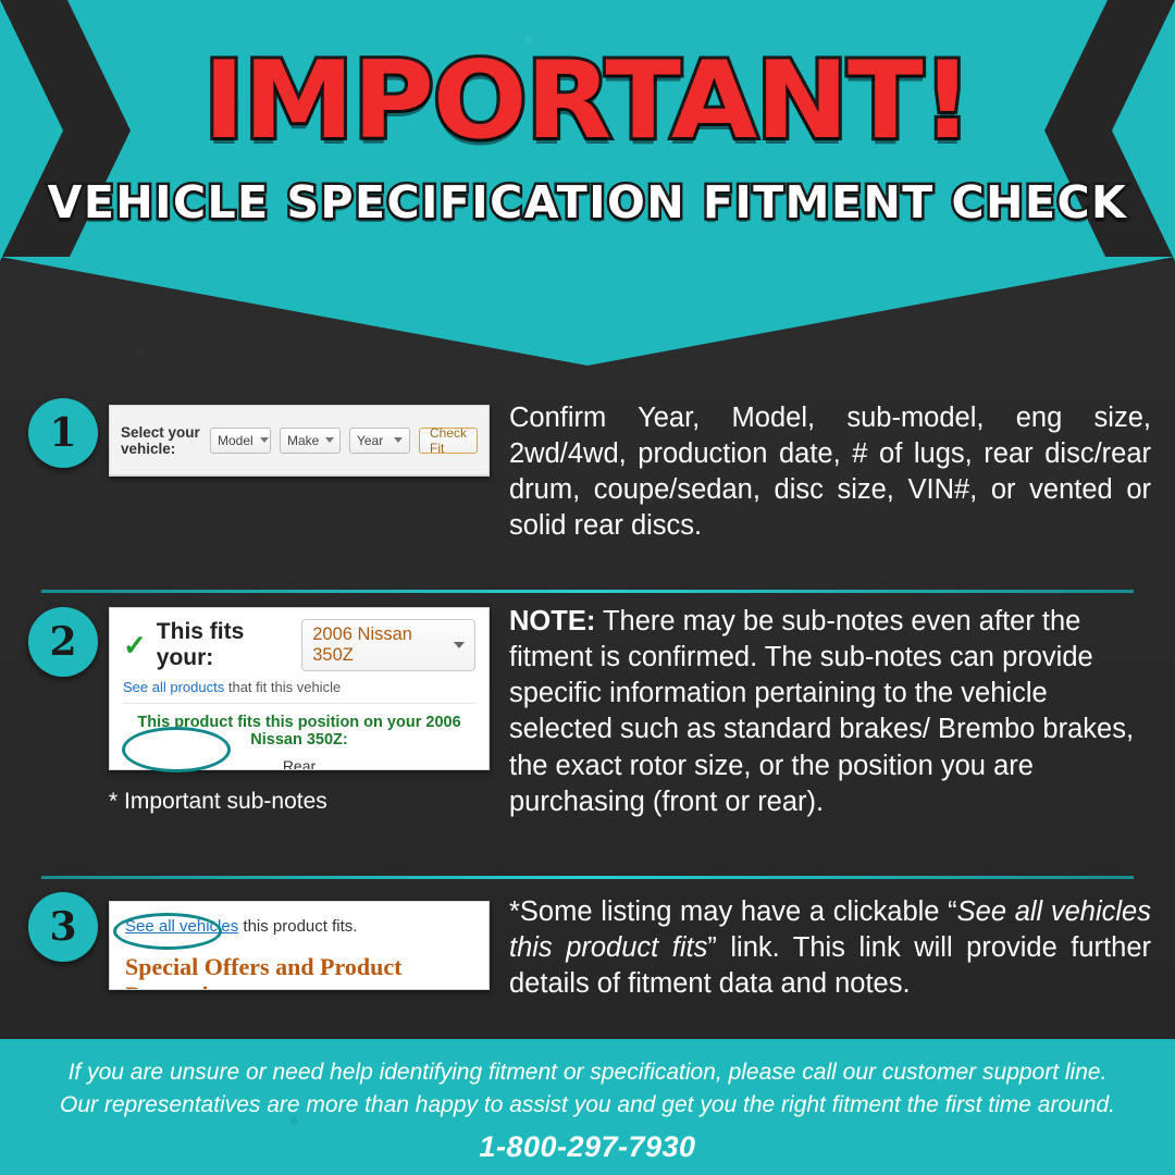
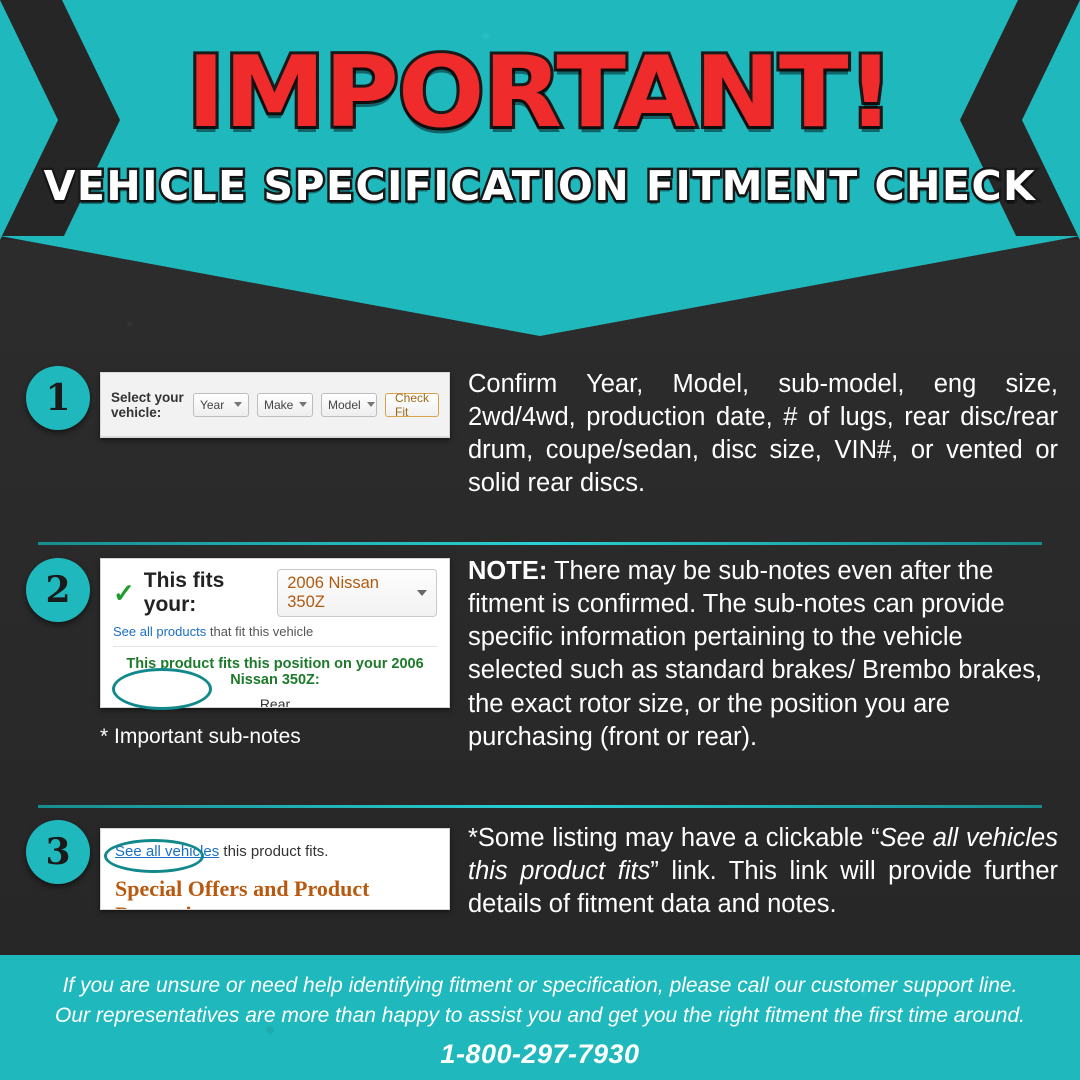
  IMPORTANT!
  VEHICLE SPECIFICATION FITMENT CHECK
  1
  Select your vehicle:
- Model
+ Year
  Make
- Year
+ Model
  Check Fit
  Confirm Year, Model, sub-model, eng size, 2wd/4wd, production date, # of lugs, rear disc/rear drum, coupe/sedan, disc size, VIN#, or vented or solid rear discs.
  2
  ✓
  This fits your:
  2006 Nissan 350Z
  See all products that fit this vehicle
  This product fits this position on your 2006 Nissan 350Z:
  Rear
  * Important sub-notes
  NOTE: There may be sub-notes even after the fitment is confirmed. The sub-notes can provide specific information pertaining to the vehicle selected such as standard brakes/ Brembo brakes, the exact rotor size, or the position you are purchasing (front or rear).
  3
  See all vehicles this product fits.
  *Some listing may have a clickable “See all vehicles this product fits” link. This link will provide further details of fitment data and notes.
  If you are unsure or need help identifying fitment or specification, please call our customer support line.
  Our representatives are more than happy to assist you and get you the right fitment the first time around.
  1-800-297-7930
